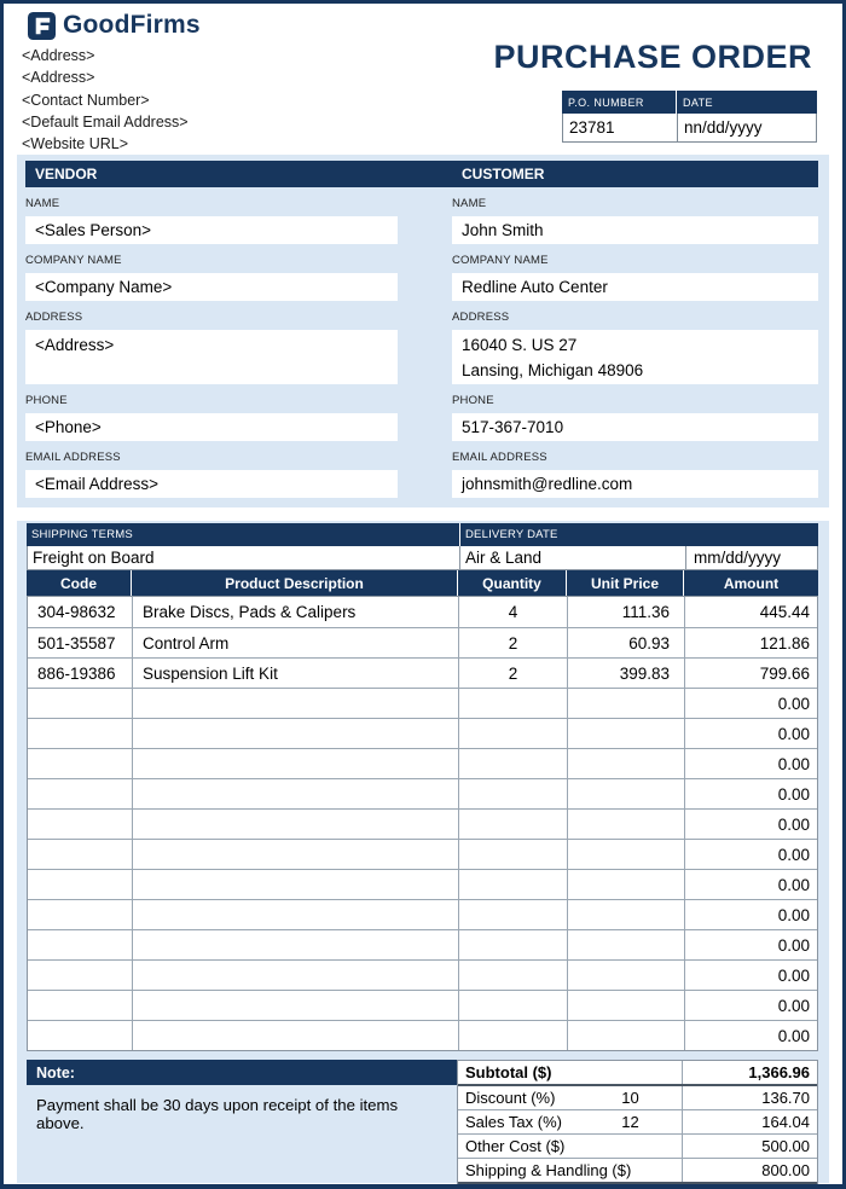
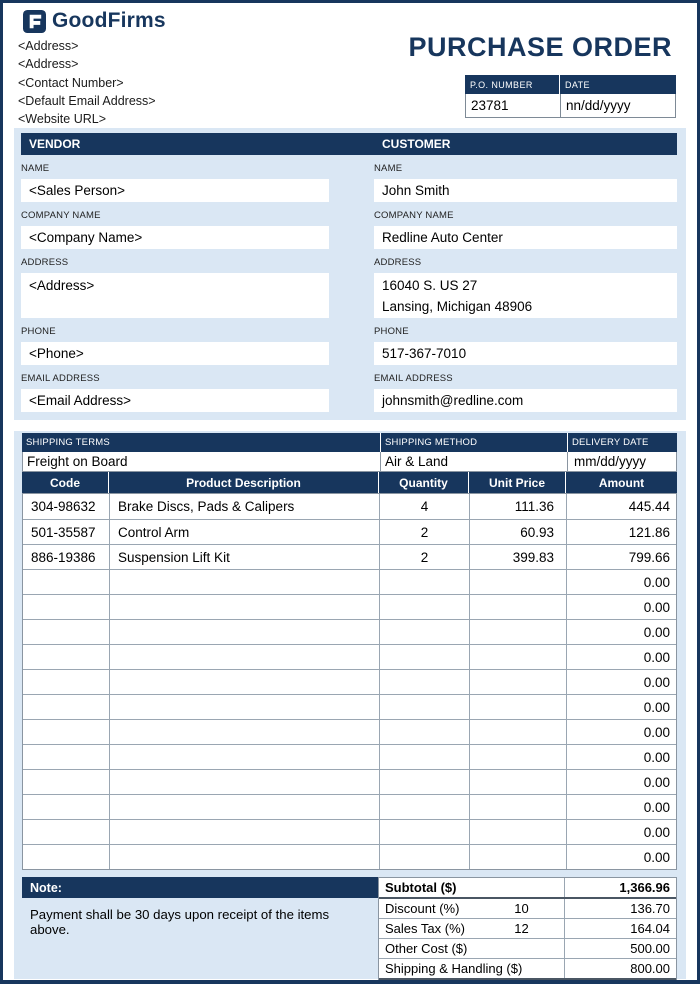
  GoodFirms
  <Address>
  <Address>
  <Contact Number>
  <Default Email Address>
  <Website URL>
  PURCHASE ORDER
  P.O. NUMBER
  DATE
  23781
  nn/dd/yyyy
  VENDOR
  CUSTOMER
  NAME
  <Sales Person>
  COMPANY NAME
  <Company Name>
  ADDRESS
  <Address>
  PHONE
  <Phone>
  EMAIL ADDRESS
  <Email Address>
  NAME
  John Smith
  COMPANY NAME
  Redline Auto Center
  ADDRESS
  16040 S. US 27
  Lansing, Michigan 48906
  PHONE
  517-367-7010
  EMAIL ADDRESS
  johnsmith@redline.com
  SHIPPING TERMS
+ SHIPPING METHOD
  DELIVERY DATE
  Freight on Board
  Air & Land
  mm/dd/yyyy
  Code
  Product Description
  Quantity
  Unit Price
  Amount
  304-98632
  Brake Discs, Pads & Calipers
  4
  111.36
  445.44
  501-35587
  Control Arm
  2
  60.93
  121.86
  886-19386
  Suspension Lift Kit
  2
  399.83
  799.66
  0.00
  0.00
  0.00
  0.00
  0.00
  0.00
  0.00
  0.00
  0.00
  0.00
  0.00
  0.00
  Note:
  Payment shall be 30 days upon receipt of the items above.
  Subtotal ($)
  1,366.96
  Discount (%)
  10
  136.70
  Sales Tax (%)
  12
  164.04
  Other Cost ($)
  500.00
  Shipping & Handling ($)
  800.00
